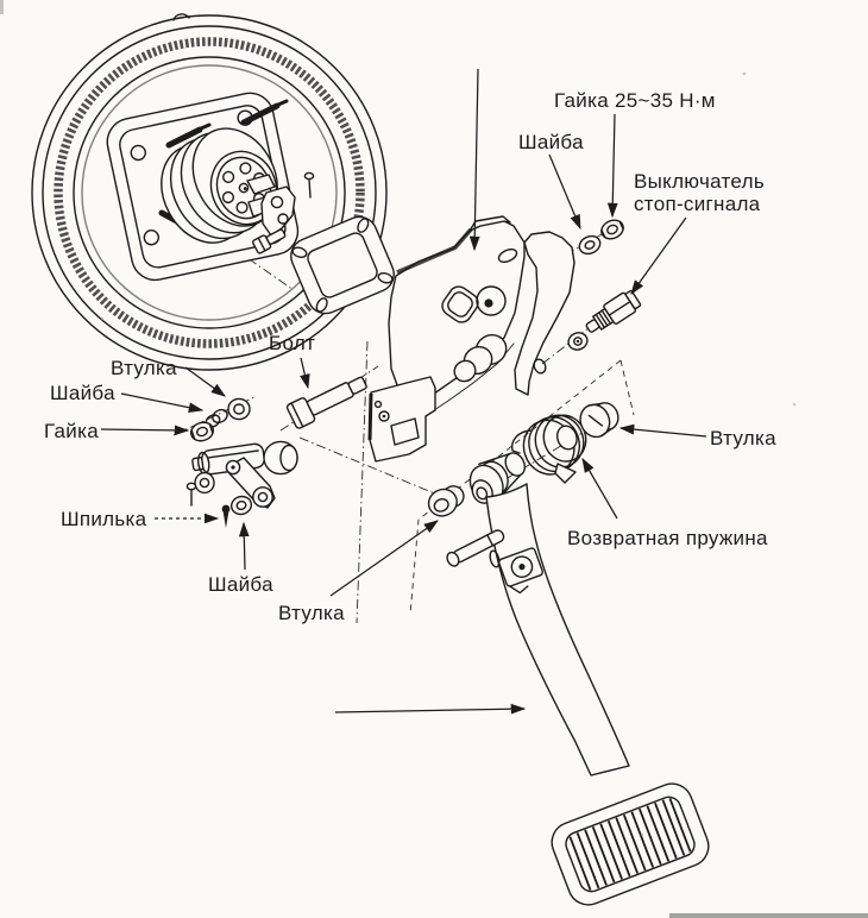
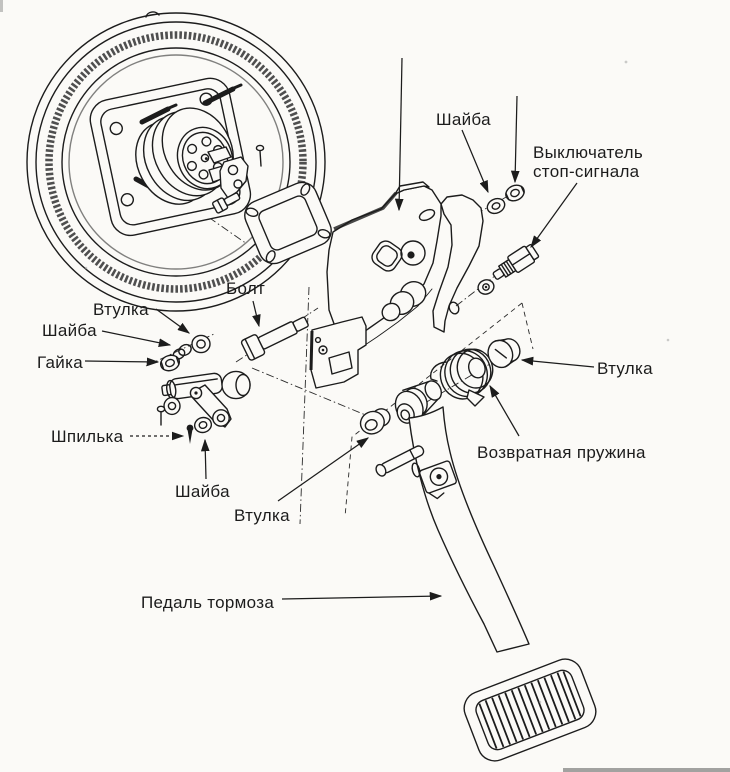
- Гайка 25~35 Н·м
  Шайба
  Выключатель
  стоп-сигнала
  Болт
  Втулка
  Шайба
  Гайка
  Шпилька
  Шайба
  Втулка
  Втулка
  Возвратная пружина
+ Педаль тормоза
